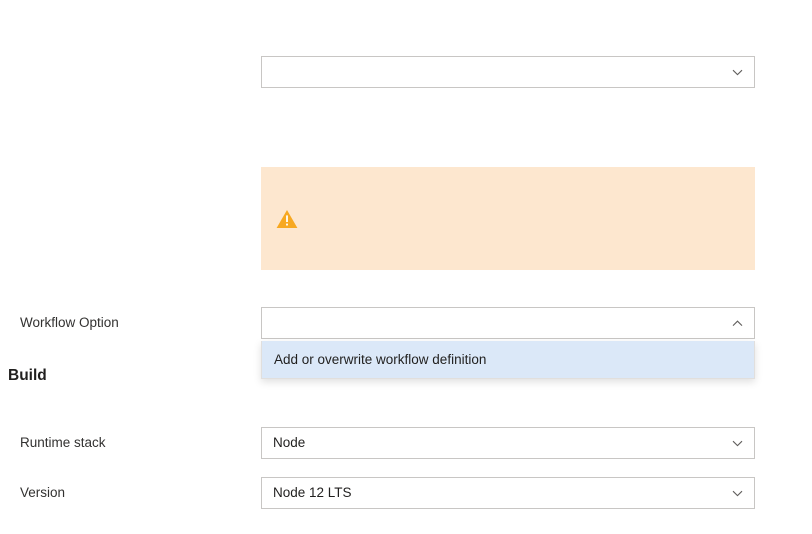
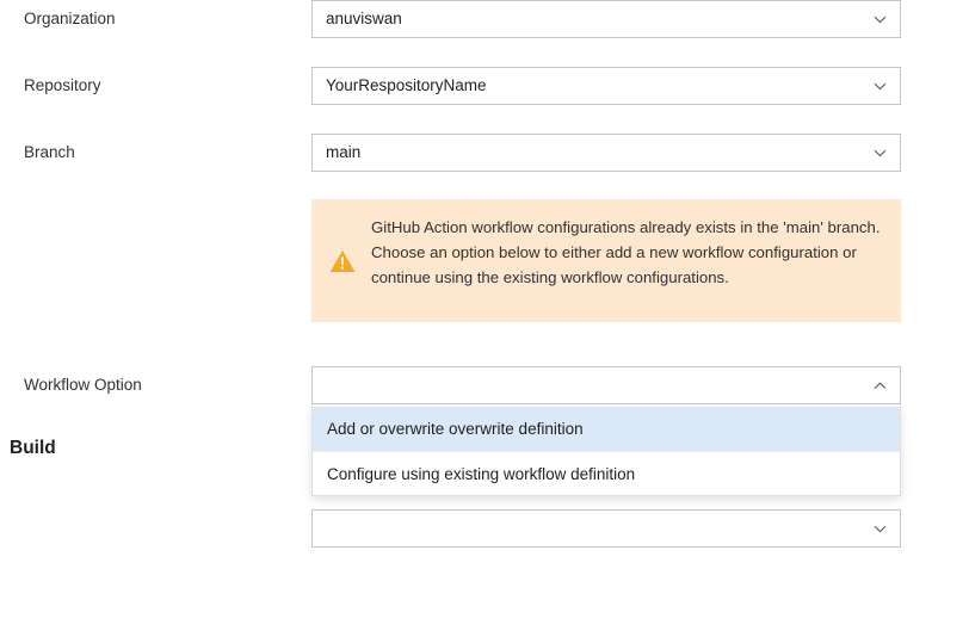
+ Organization
+ anuviswan
+ Repository
+ YourRespositoryName
+ Branch
+ main
+ GitHub Action workflow configurations already exists in the 'main' branch. Choose an option below to either add a new workflow configuration or continue using the existing workflow configurations.
  Workflow Option
- Add or overwrite workflow definition
+ Add or overwrite overwrite definition
+ Configure using existing workflow definition
  Build
- Runtime stack
- Node
- Version
- Node 12 LTS
